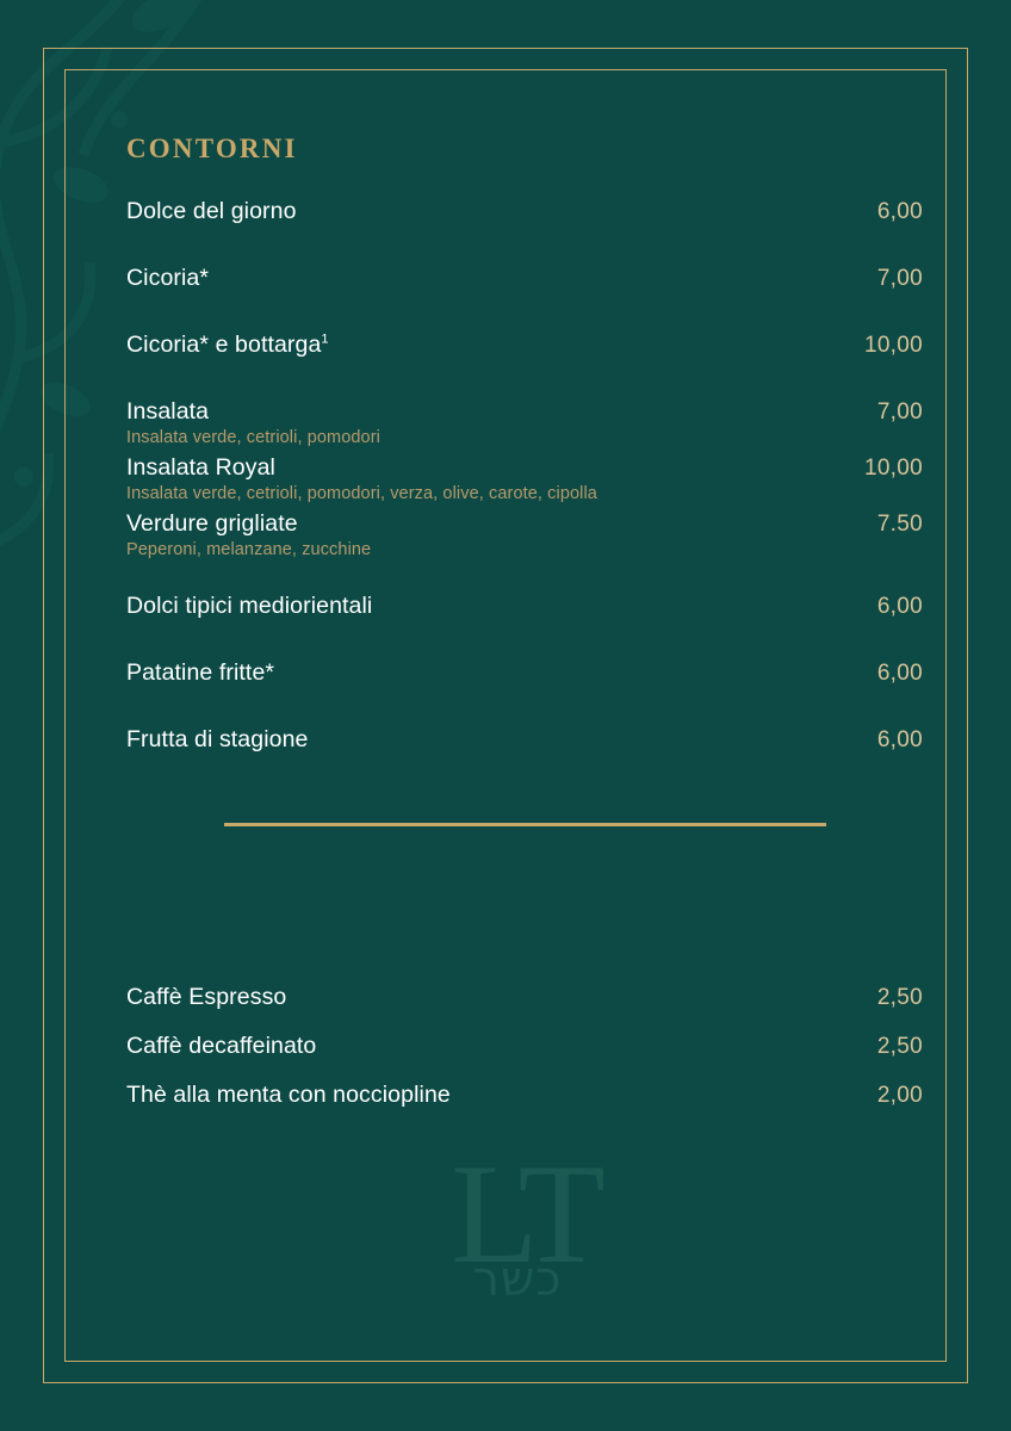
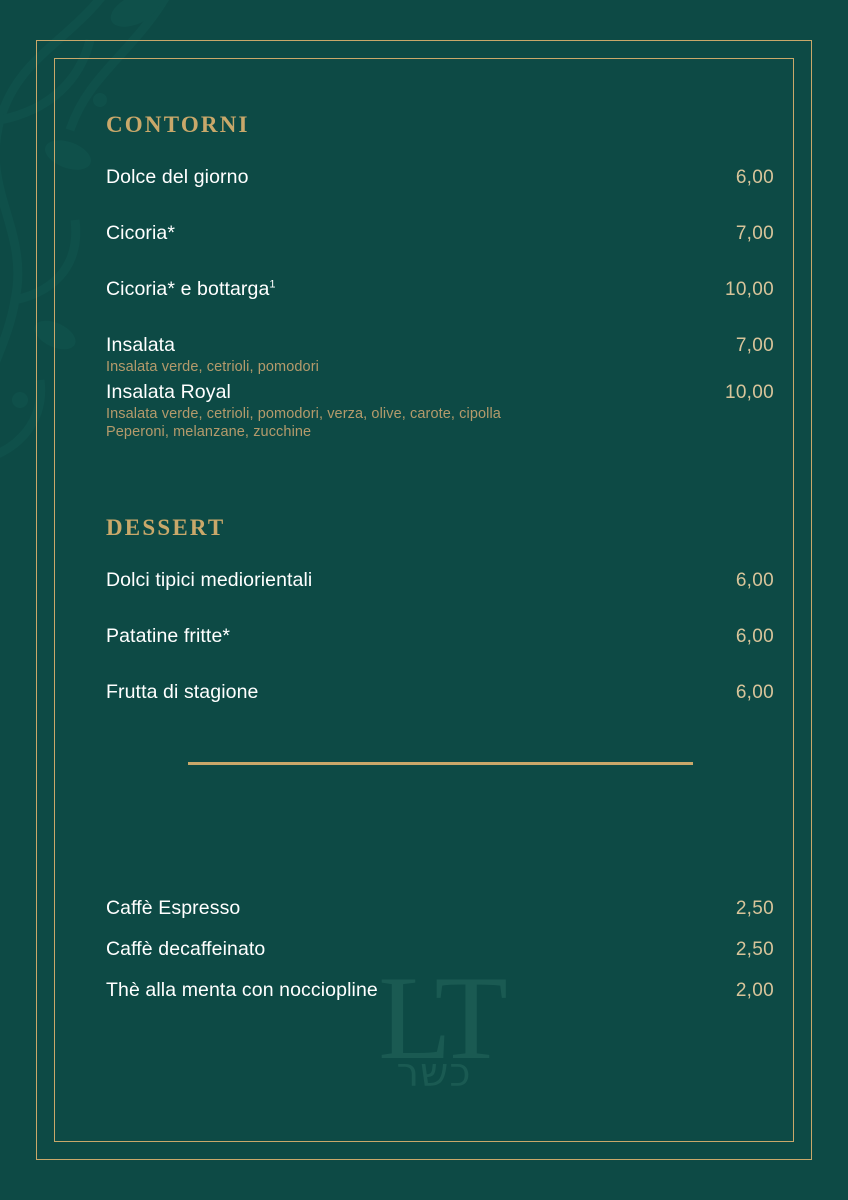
  CONTORNI
  Dolce del giorno
  6,00
  Cicoria*
  7,00
  Cicoria* e bottarga1
  10,00
  Insalata
  7,00
  Insalata verde, cetrioli, pomodori
  Insalata Royal
  10,00
  Insalata verde, cetrioli, pomodori, verza, olive, carote, cipolla
- Verdure grigliate
- 7.50
  Peperoni, melanzane, zucchine
+ DESSERT
  Dolci tipici mediorientali
  6,00
  Patatine fritte*
  6,00
  Frutta di stagione
  6,00
  Caffè Espresso
  2,50
  Caffè decaffeinato
  2,50
  Thè alla menta con nocciopline
  2,00
